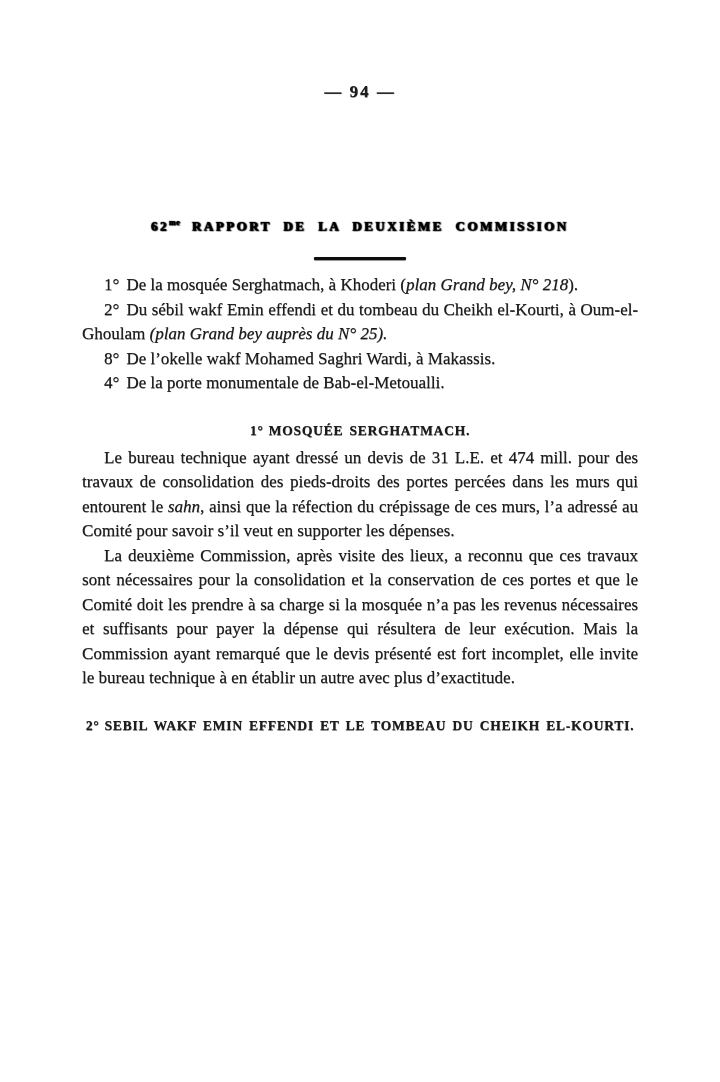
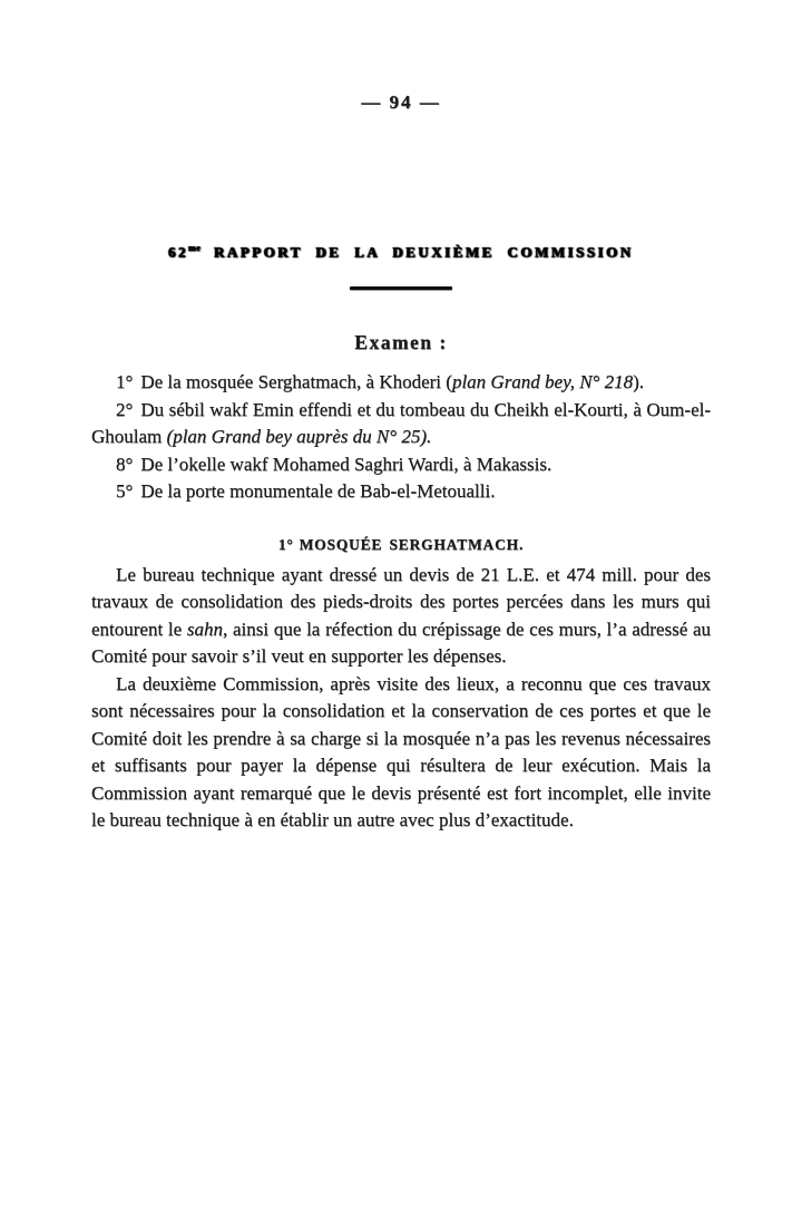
  — 94 —
  62me RAPPORT DE LA DEUXIÈME COMMISSION
+ Examen :
  1° De la mosquée Serghatmach, à Khoderi (plan Grand bey, N° 218).
  2° Du sébil wakf Emin effendi et du tombeau du Cheikh el-Kourti, à Oum-el-Ghoulam (plan Grand bey auprès du N° 25).
  8° De l’okelle wakf Mohamed Saghri Wardi, à Makassis.
- 4° De la porte monumentale de Bab-el-Metoualli.
+ 5° De la porte monumentale de Bab-el-Metoualli.
  1° MOSQUÉE SERGHATMACH.
- Le bureau technique ayant dressé un devis de 31 L.E. et 474 mill. pour des travaux de consolidation des pieds-droits des portes percées dans les murs qui entourent le sahn, ainsi que la réfection du crépissage de ces murs, l’a adressé au Comité pour savoir s’il veut en supporter les dépenses.
+ Le bureau technique ayant dressé un devis de 21 L.E. et 474 mill. pour des travaux de consolidation des pieds-droits des portes percées dans les murs qui entourent le sahn, ainsi que la réfection du crépissage de ces murs, l’a adressé au Comité pour savoir s’il veut en supporter les dépenses.
  La deuxième Commission, après visite des lieux, a reconnu que ces travaux sont nécessaires pour la consolidation et la conservation de ces portes et que le Comité doit les prendre à sa charge si la mosquée n’a pas les revenus nécessaires et suffisants pour payer la dépense qui résultera de leur exécution. Mais la Commission ayant remarqué que le devis présenté est fort incomplet, elle invite le bureau technique à en établir un autre avec plus d’exactitude.
- 2° SEBIL WAKF EMIN EFFENDI ET LE TOMBEAU DU CHEIKH EL-KOURTI.
